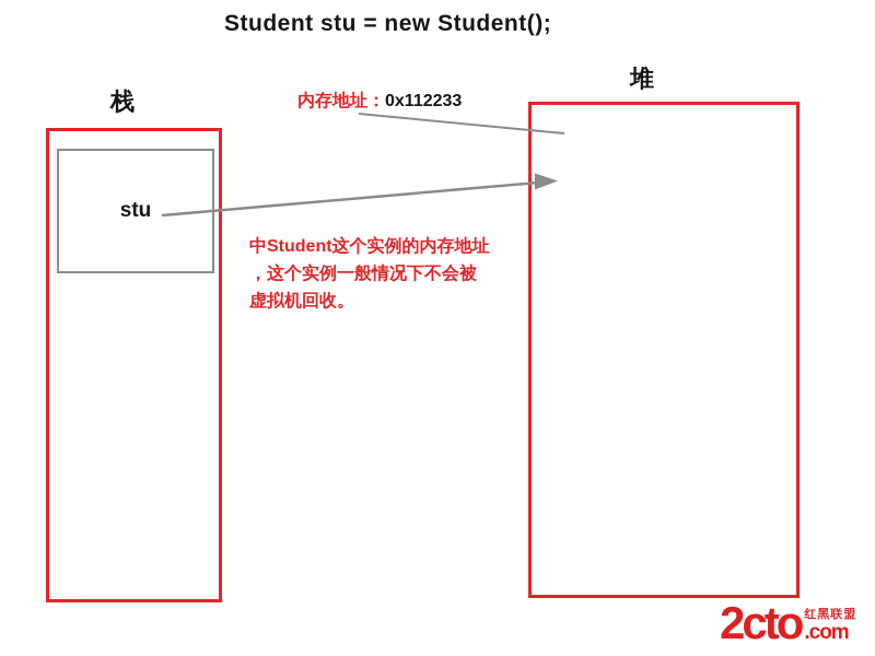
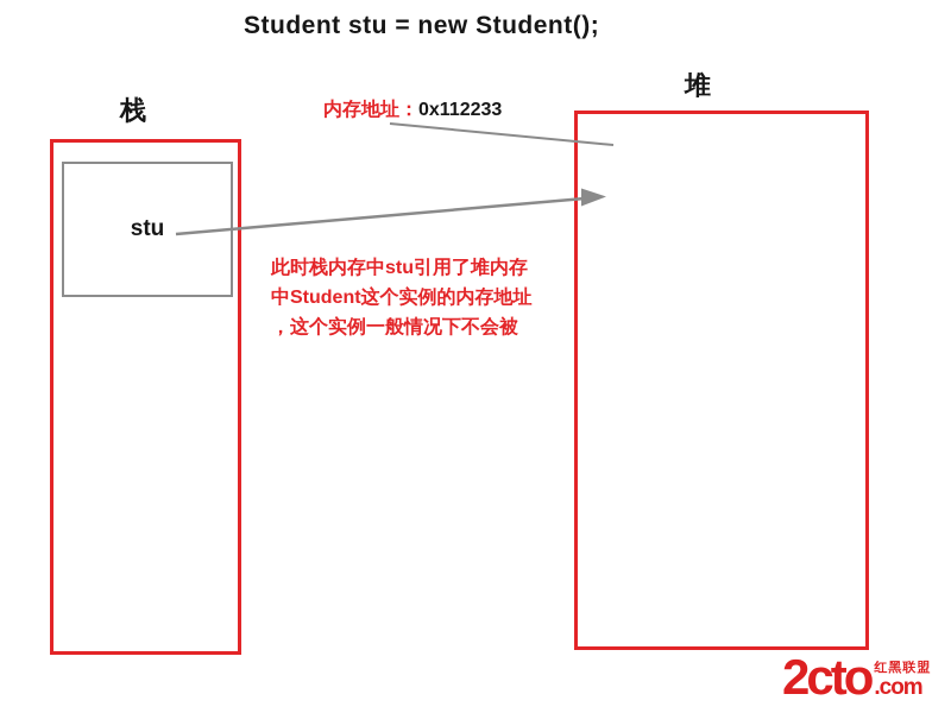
  Student stu = new Student();
  栈
  堆
  stu
  内存地址：0x112233
+ 此时栈内存中stu引用了堆内存
  中Student这个实例的内存地址
  ，这个实例一般情况下不会被
- 虚拟机回收。
  2cto
  红黑联盟
  .com
